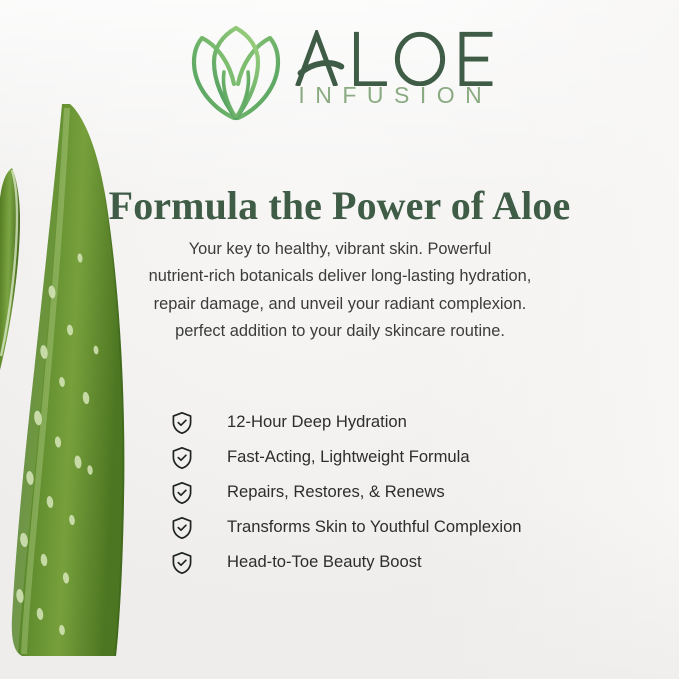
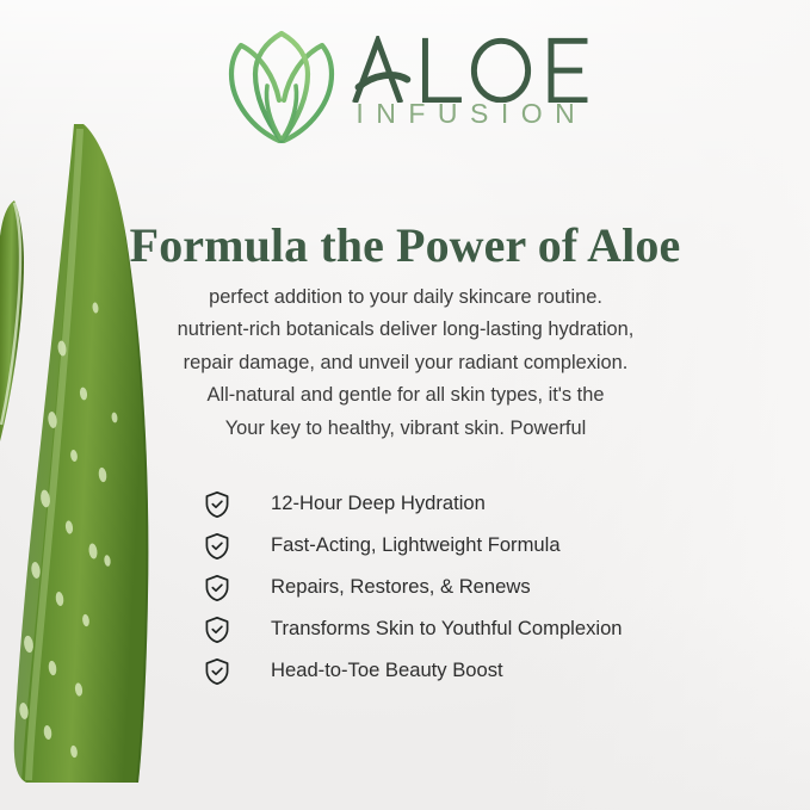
  INFUSION
  Formula the Power of Aloe
- Your key to healthy, vibrant skin. Powerful
+ perfect addition to your daily skincare routine.
  nutrient-rich botanicals deliver long-lasting hydration,
  repair damage, and unveil your radiant complexion.
+ All-natural and gentle for all skin types, it's the
- perfect addition to your daily skincare routine.
+ Your key to healthy, vibrant skin. Powerful
  12-Hour Deep Hydration
  Fast-Acting, Lightweight Formula
  Repairs, Restores, & Renews
  Transforms Skin to Youthful Complexi
  Head-to-Toe Beauty Boost
